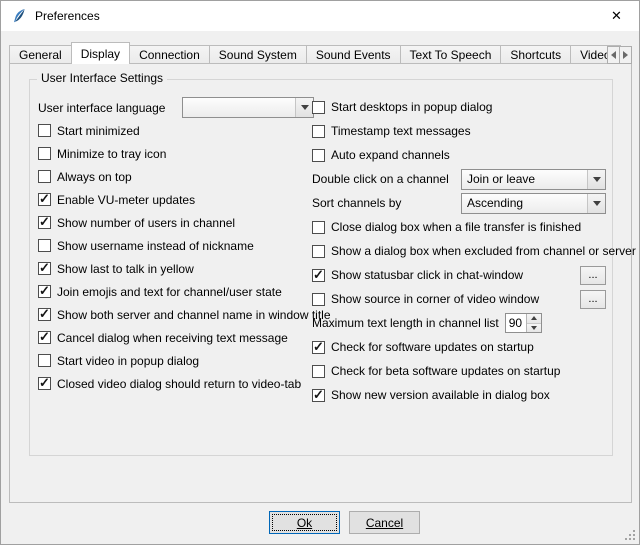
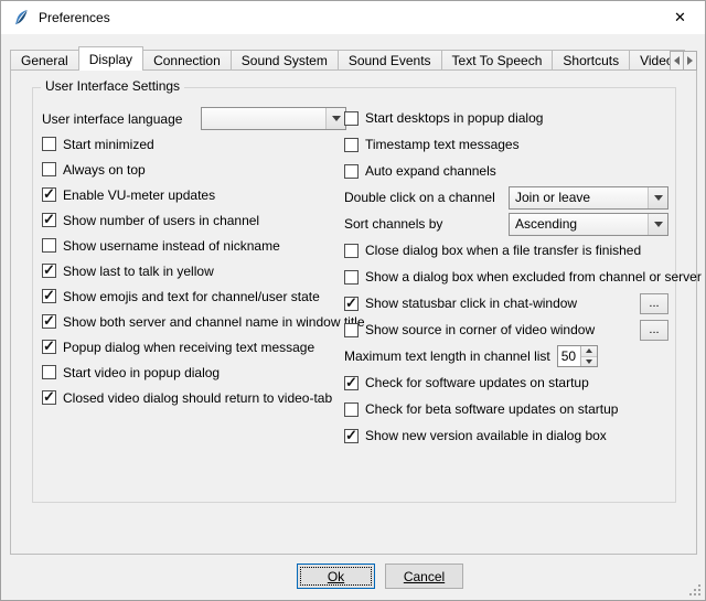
  Preferences
  ✕
  General
  Display
  Connection
  Sound System
  Sound Events
  Text To Speech
  Shortcuts
  Vide
  User Interface Settings
  User interface language
  Start minimized
- Minimize to tray icon
  Always on top
  Enable VU-meter updates
  Show number of users in channel
  Show username instead of nickname
  Show last to talk in yellow
- Join emojis and text for channel/user state
+ Show emojis and text for channel/user state
  Show both server and channel name in window title
- Cancel dialog when receiving text message
+ Popup dialog when receiving text message
  Start video in popup dialog
  Closed video dialog should return to video-tab
  Start desktops in popup dialog
  Timestamp text messages
  Auto expand channels
  Double click on a channel
  Join or leave
  Sort channels by
  Ascending
  Close dialog box when a file transfer is finished
  Show a dialog box when excluded from channel or server
  Show statusbar click in chat-window
  ...
  Show source in corner of video window
  ...
  Maximum text length in channel list
- 90
+ 50
  Check for software updates on startup
  Check for beta software updates on startup
  Show new version available in dialog box
  Ok
  Cancel
